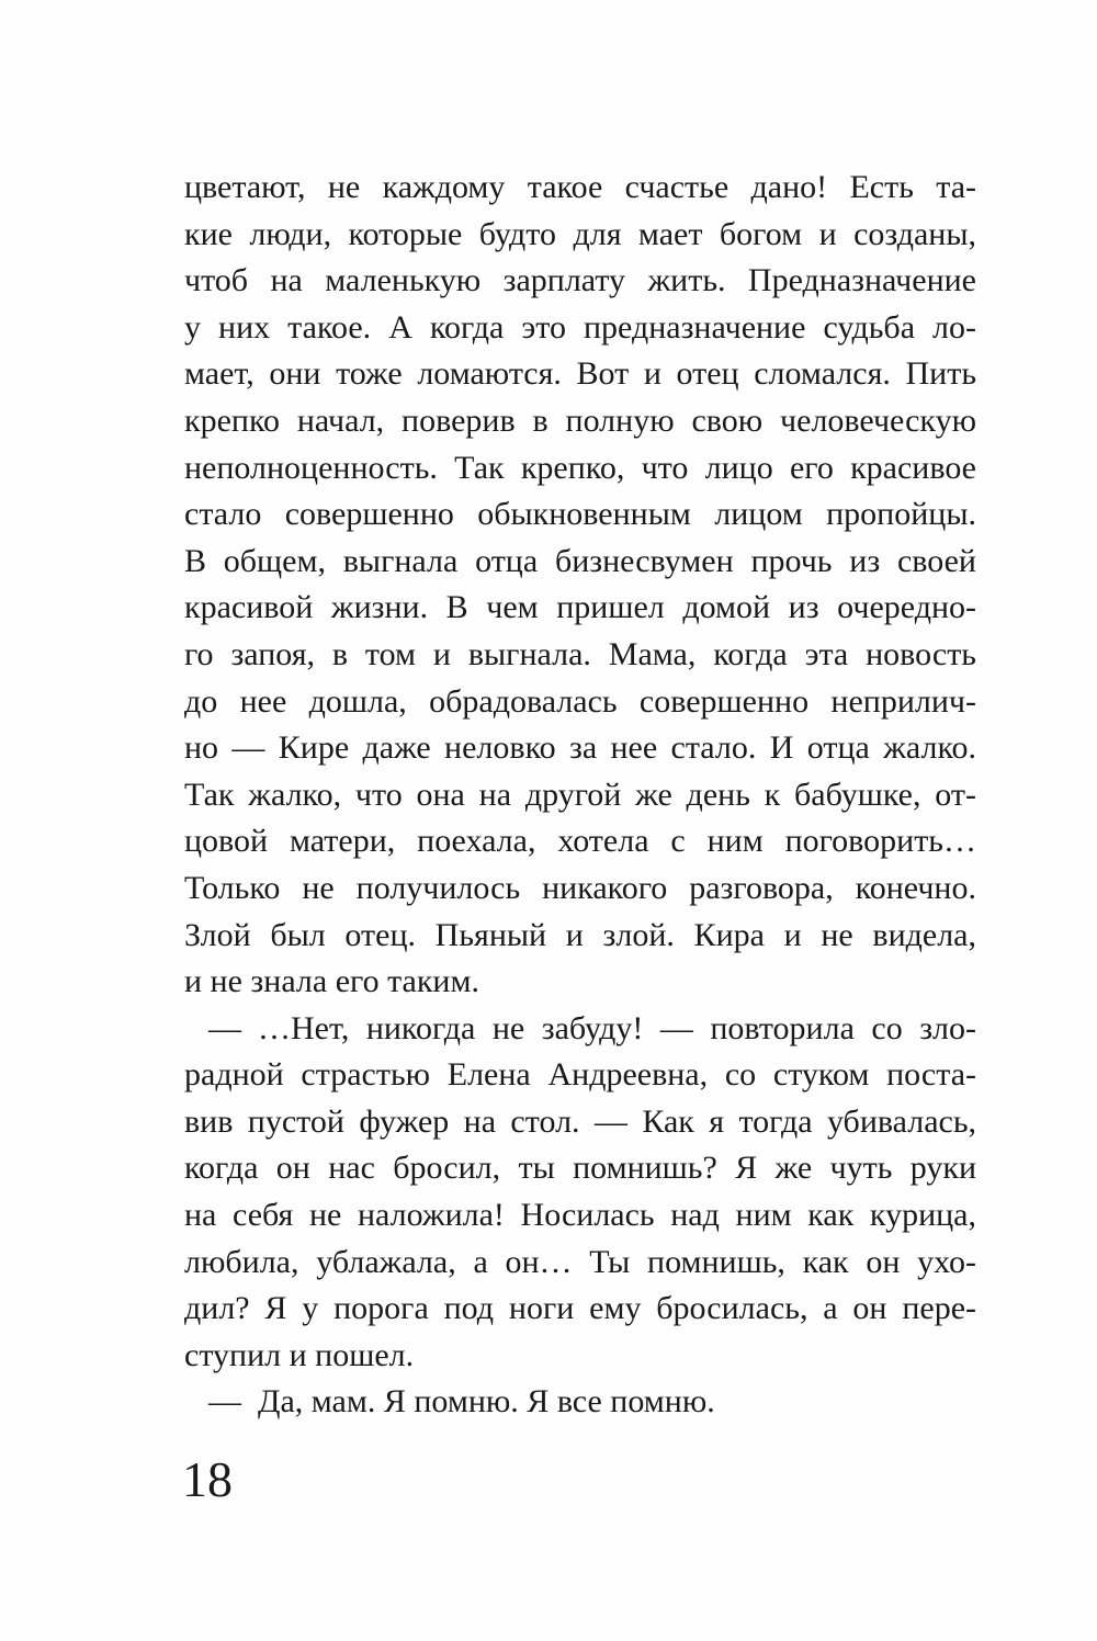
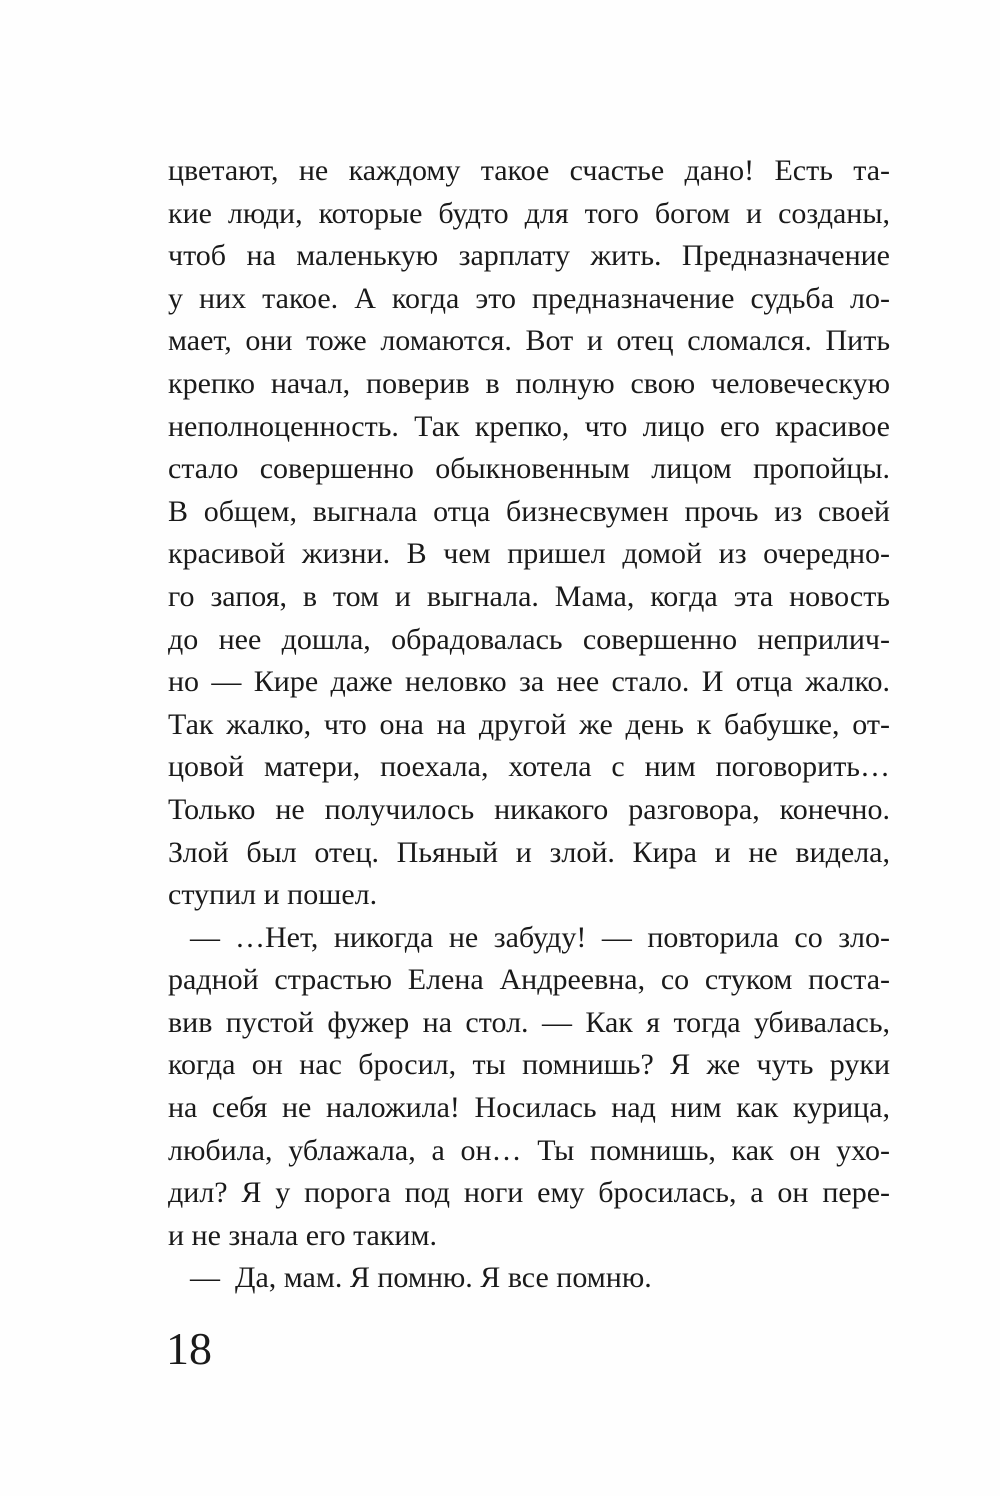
  цветают, не каждому такое счастье дано! Есть та-
- кие люди, которые будто для мает богом и созданы,
+ кие люди, которые будто для того богом и созданы,
  чтоб на маленькую зарплату жить. Предназначение
  у них такое. А когда это предназначение судьба ло-
  мает, они тоже ломаются. Вот и отец сломался. Пить
  крепко начал, поверив в полную свою человеческую
  неполноценность. Так крепко, что лицо его красивое
  стало совершенно обыкновенным лицом пропойцы.
  В общем, выгнала отца бизнесвумен прочь из своей
  красивой жизни. В чем пришел домой из очередно-
  го запоя, в том и выгнала. Мама, когда эта новость
  до нее дошла, обрадовалась совершенно неприлич-
  но — Кире даже неловко за нее стало. И отца жалко.
  Так жалко, что она на другой же день к бабушке, от-
  цовой матери, поехала, хотела с ним поговорить…
  Только не получилось никакого разговора, конечно.
  Злой был отец. Пьяный и злой. Кира и не видела,
- и не знала его таким.
+ ступил и пошел.
  — …Нет, никогда не забуду! — повторила со зло-
  радной страстью Елена Андреевна, со стуком поста-
  вив пустой фужер на стол. — Как я тогда убивалась,
  когда он нас бросил, ты помнишь? Я же чуть руки
  на себя не наложила! Носилась над ним как курица,
  любила, ублажала, а он… Ты помнишь, как он ухо-
  дил? Я у порога под ноги ему бросилась, а он пере-
- ступил и пошел.
+ и не знала его таким.
  — Да, мам. Я помню. Я все помню.
  18
